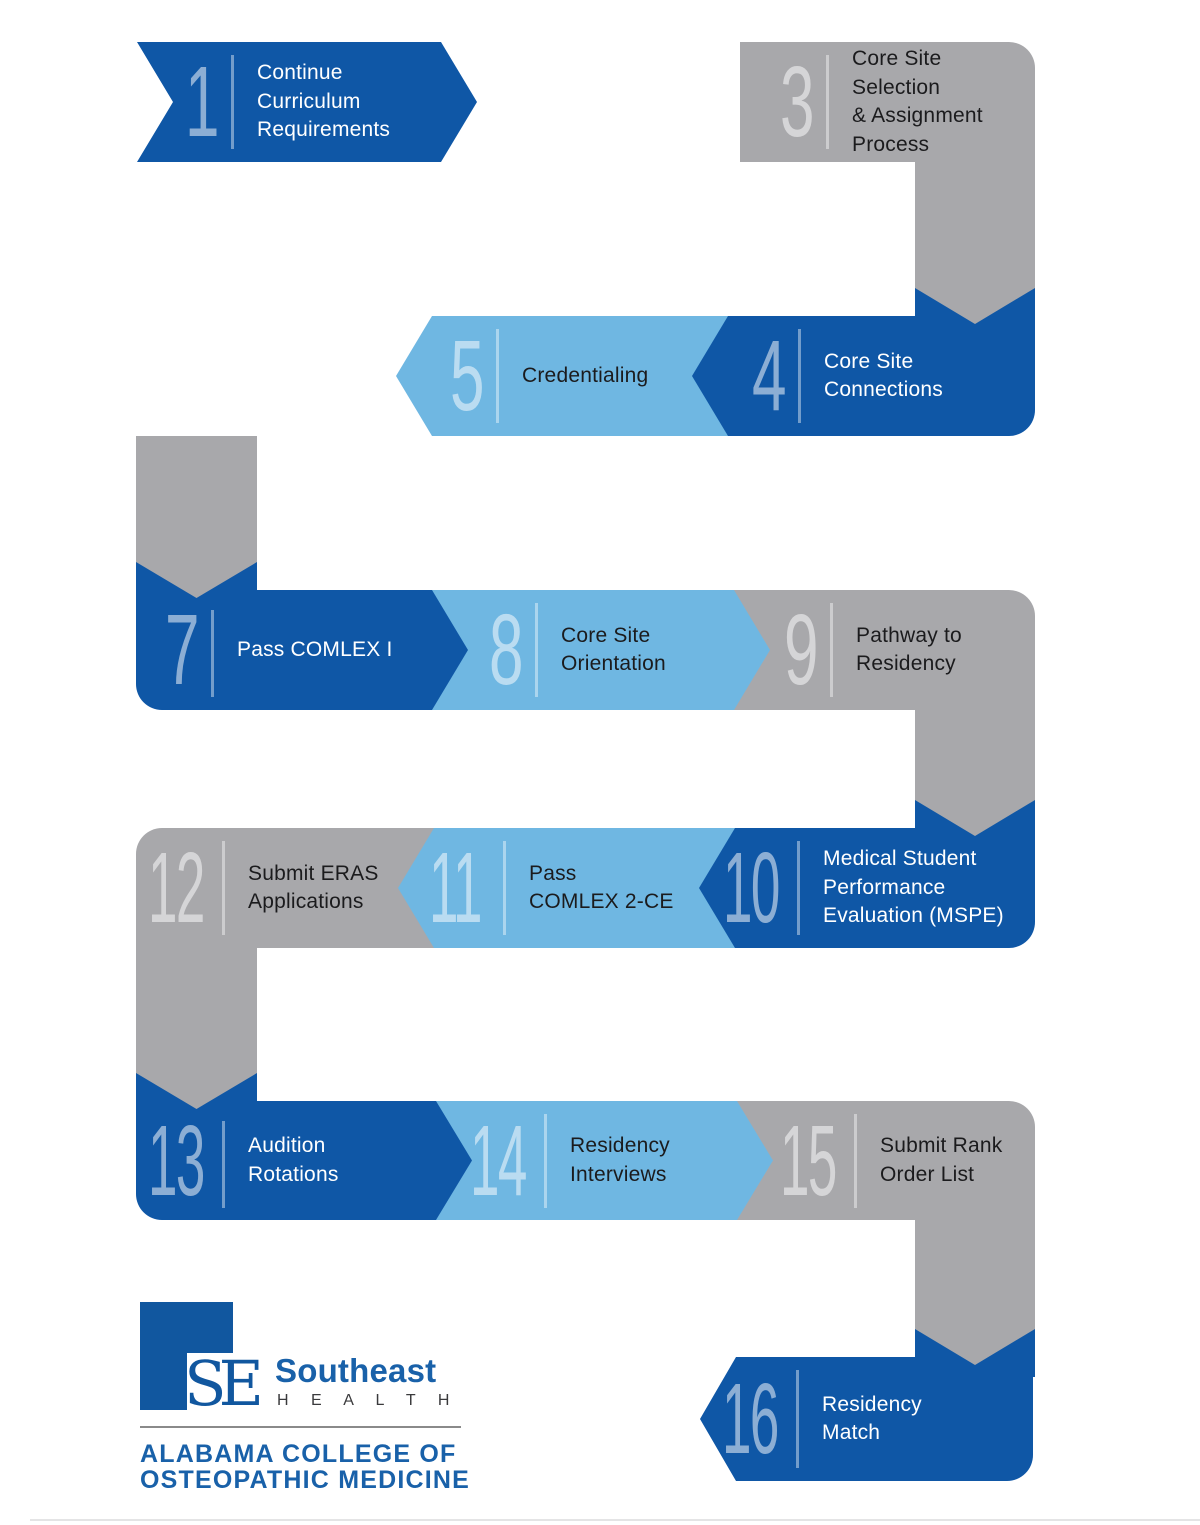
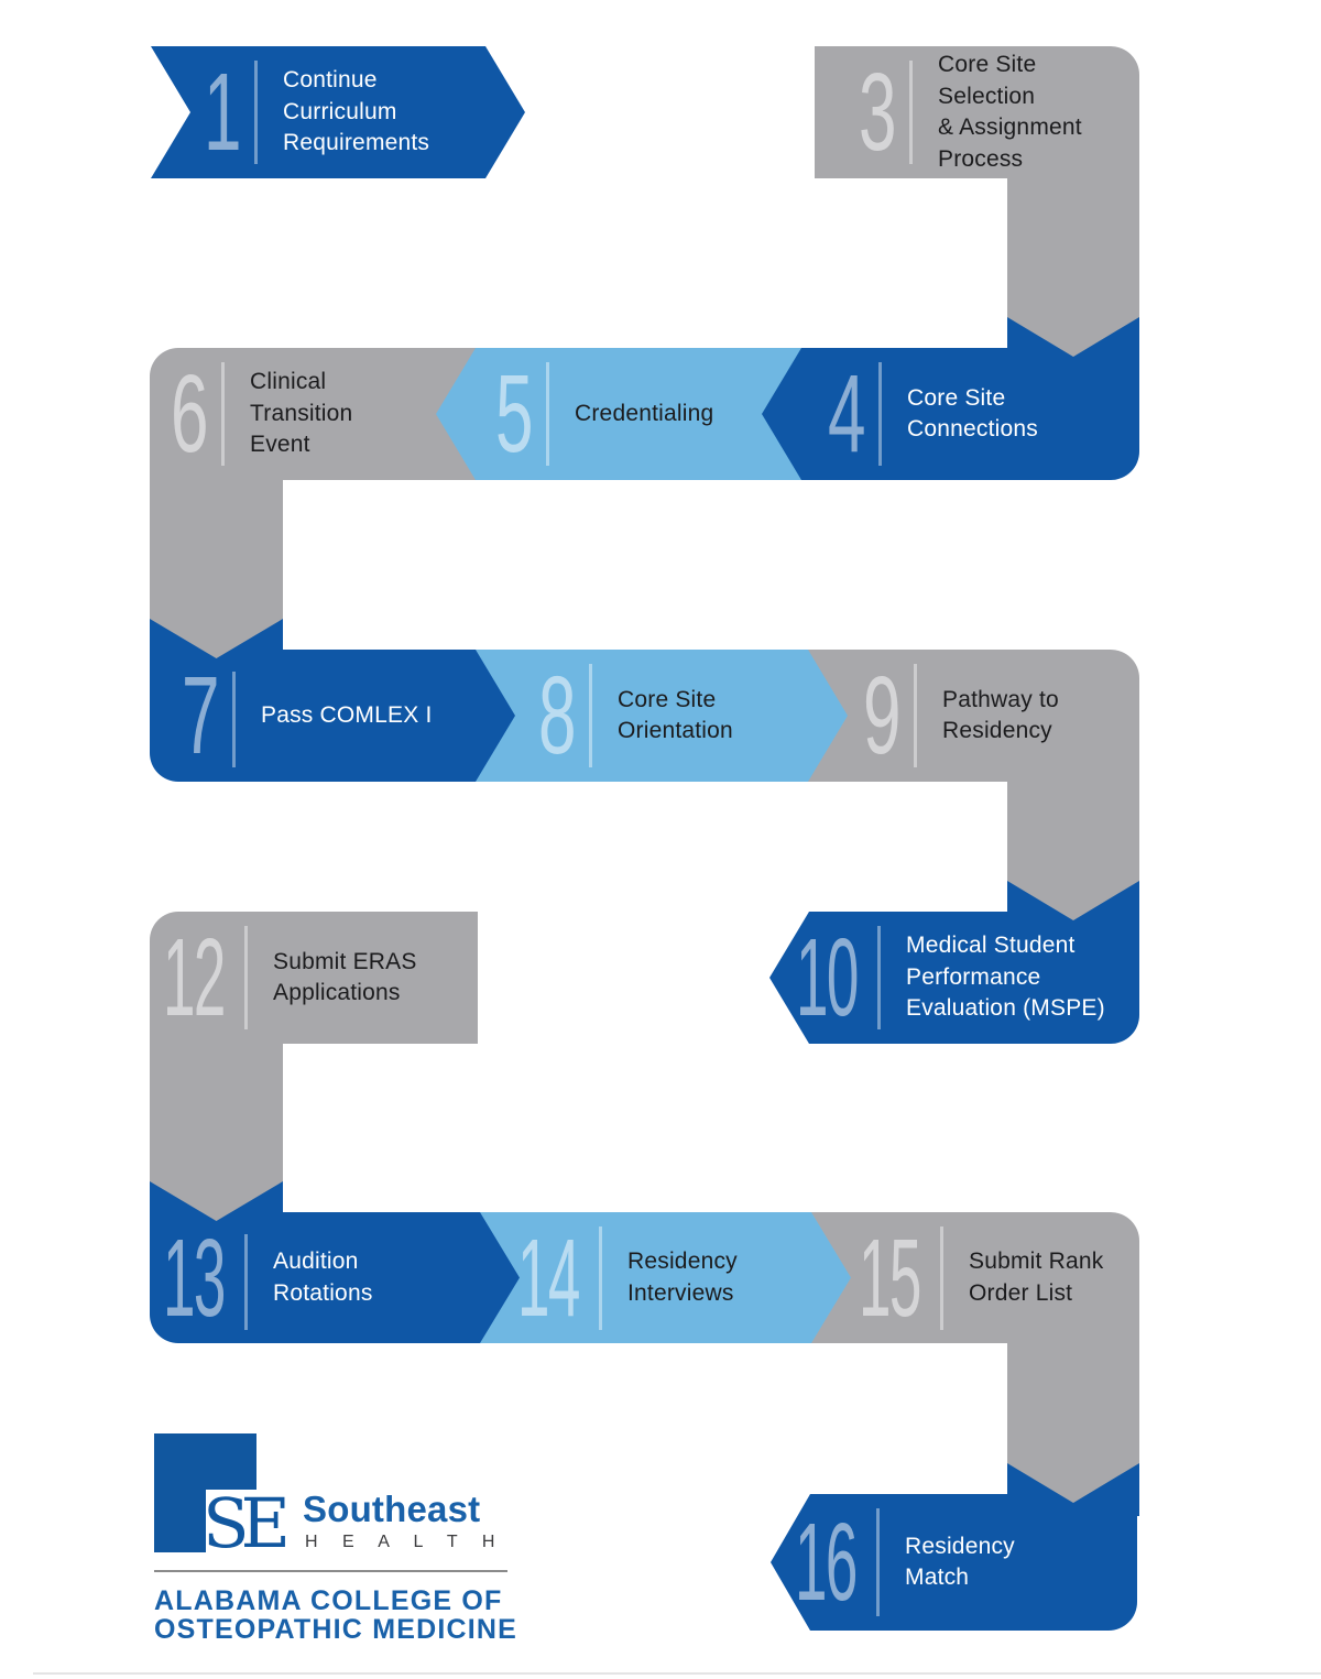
  1
  Continue
  Curriculum
  Requirements
  3
  Core Site Selection
  & Assignment
  Process
  4
  Core Site
  Connections
  5
  Credentialing
+ 6
+ Clinical
+ Transition
+ Event
  7
  Pass COMLEX I
  8
  Core Site
  Orientation
  9
  Pathway to
  Residency
  10
  Medical Student
  Performance
  Evaluation (MSPE)
- 11
- Pass
- COMLEX 2-CE
  12
  Submit ERAS
  Applications
  13
  Audition
  Rotations
  14
  Residency
  Interviews
  15
  Submit Rank
  Order List
  16
  Residency
  Match
  SE
  Southeast
  H E A L T H
  ALABAMA COLLEGE OF
  OSTEOPATHIC MEDICINE
